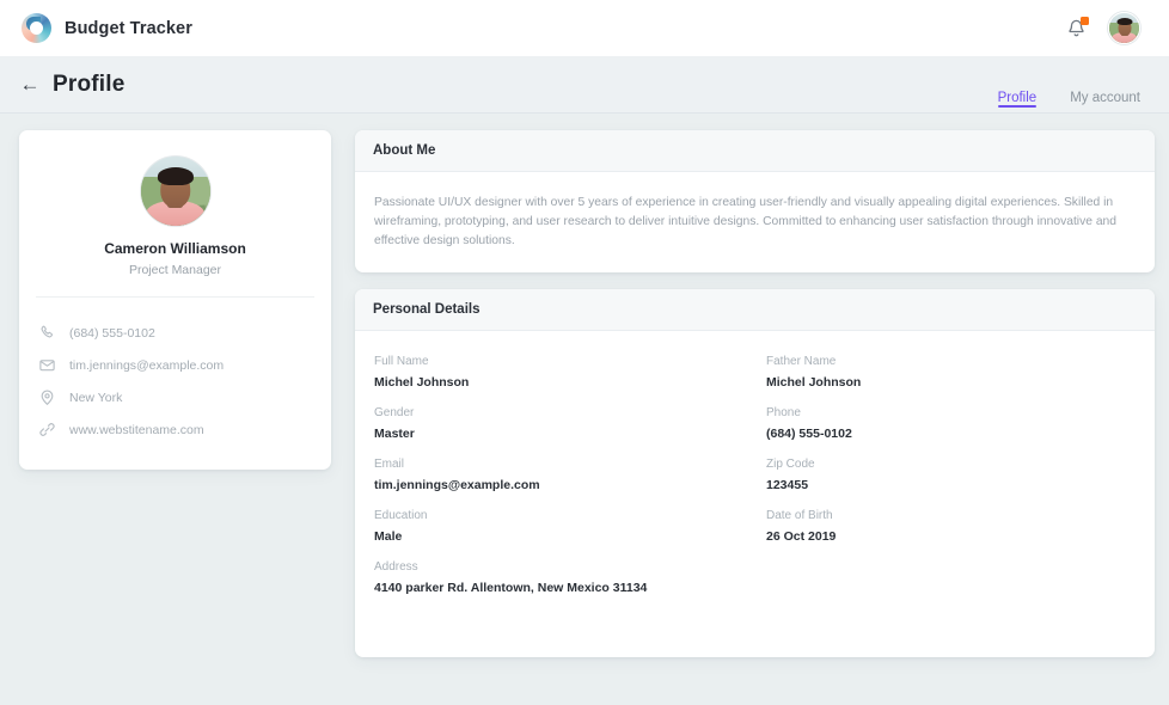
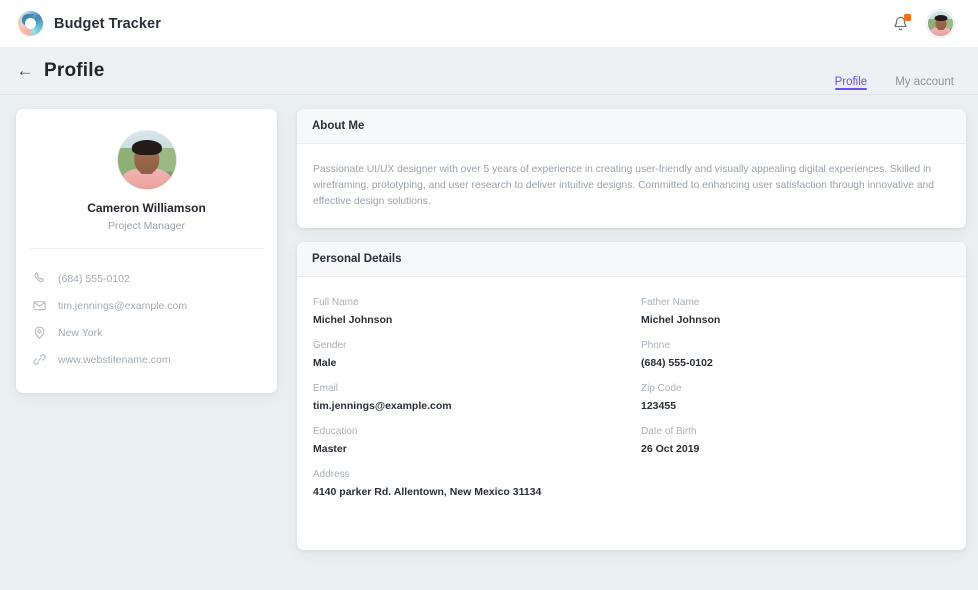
  Budget Tracker
  ←
  Profile
  Profile
  My account
  Cameron Williamson
  Project Manager
  (684) 555-0102
  tim.jennings@example.com
  New York
  www.webstitename.com
  About Me
  Passionate UI/UX designer with over 5 years of experience in creating user-friendly and visually appealing digital experiences. Skilled in wireframing, prototyping, and user research to deliver intuitive designs. Committed to enhancing user satisfaction through innovative and effective design solutions.
  Personal Details
  Full Name
  Michel Johnson
  Father Name
  Michel Johnson
  Gender
- Master
+ Male
  Phone
  (684) 555-0102
  Email
  tim.jennings@example.com
  Zip Code
  123455
  Education
- Male
+ Master
  Date of Birth
  26 Oct 2019
  Address
  4140 parker Rd. Allentown, New Mexico 31134
